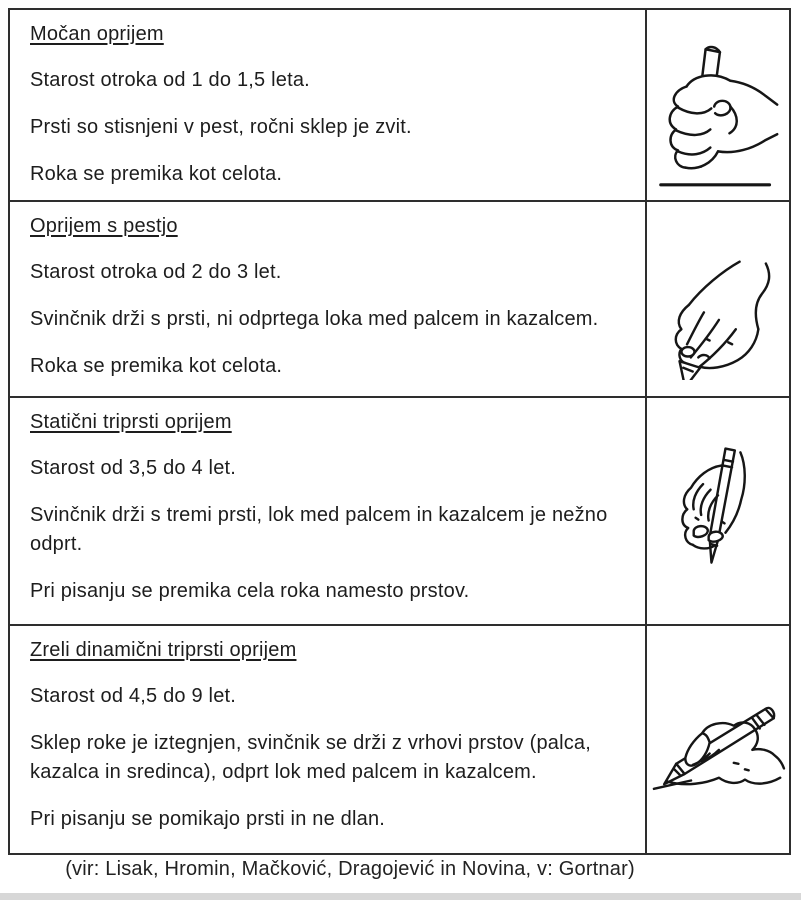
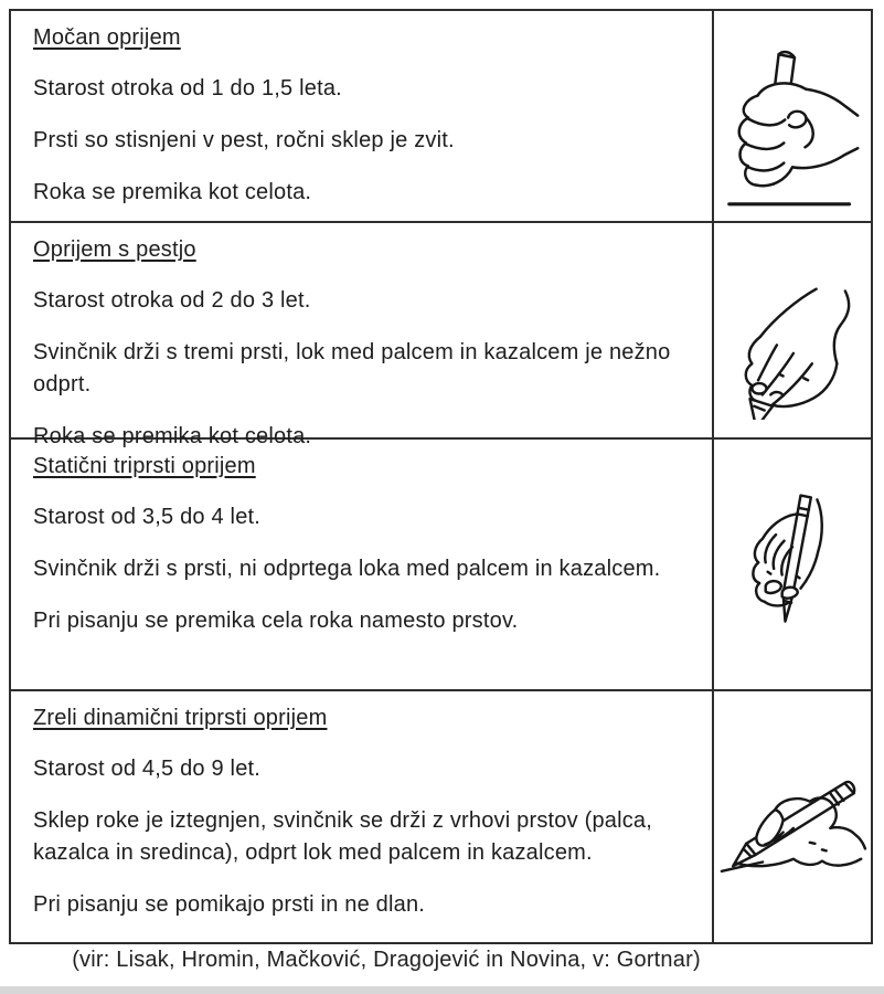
  Močan oprijem
  Starost otroka od 1 do 1,5 leta.
  Prsti so stisnjeni v pest, ročni sklep je zvit.
  Roka se premika kot celota.
  Oprijem s pestjo
  Starost otroka od 2 do 3 let.
- Svinčnik drži s prsti, ni odprtega loka med palcem in kazalcem.
+ Svinčnik drži s tremi prsti, lok med palcem in kazalcem je nežno odprt.
  Roka se premika kot celota.
  Statični triprsti oprijem
  Starost od 3,5 do 4 let.
- Svinčnik drži s tremi prsti, lok med palcem in kazalcem je nežno odprt.
+ Svinčnik drži s prsti, ni odprtega loka med palcem in kazalcem.
  Pri pisanju se premika cela roka namesto prstov.
  Zreli dinamični triprsti oprijem
  Starost od 4,5 do 9 let.
  Sklep roke je iztegnjen, svinčnik se drži z vrhovi prstov (palca, kazalca in sredinca), odprt lok med palcem in kazalcem.
  Pri pisanju se pomikajo prsti in ne dlan.
  (vir: Lisak, Hromin, Mačković, Dragojević in Novina, v: Gortnar)
